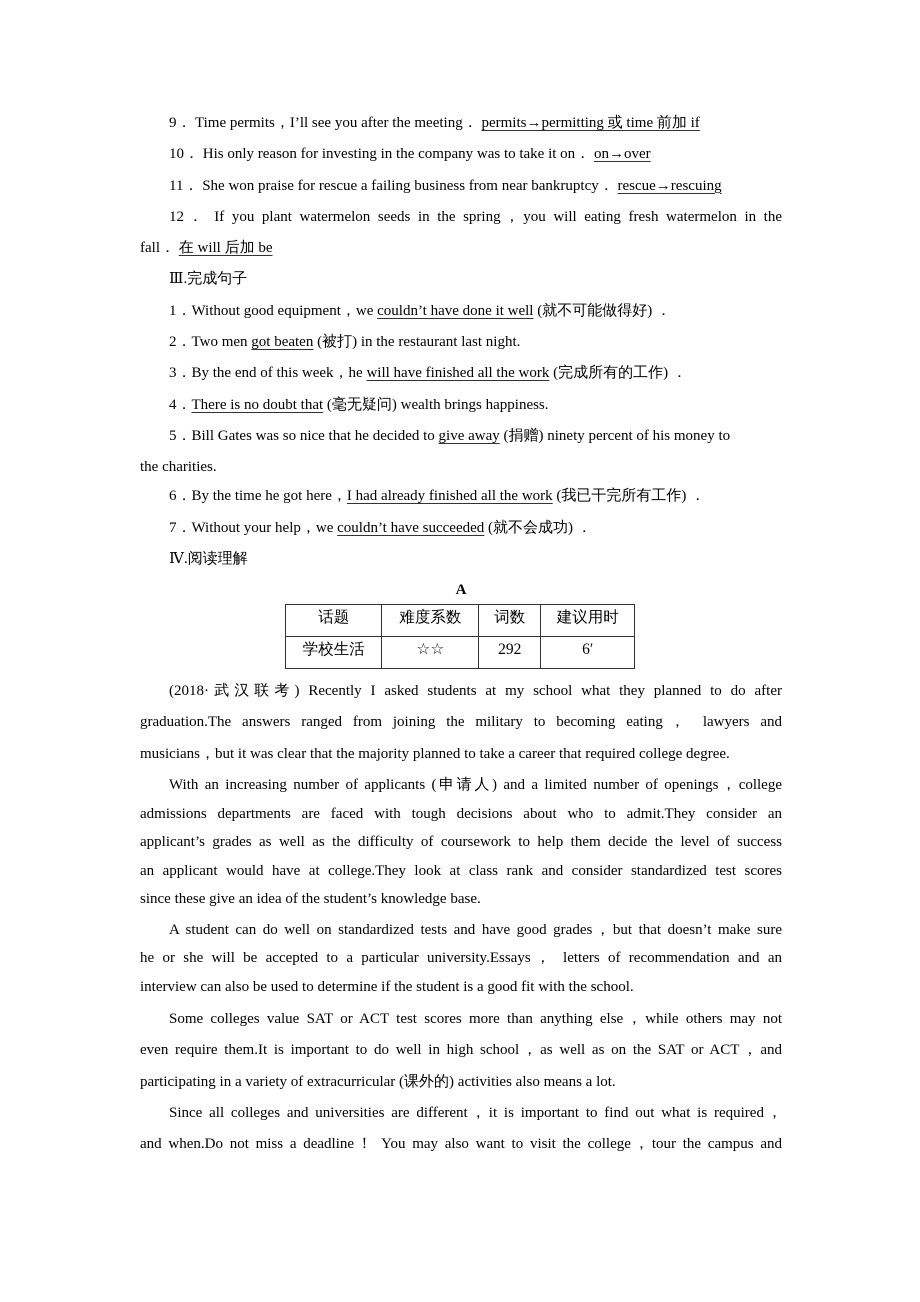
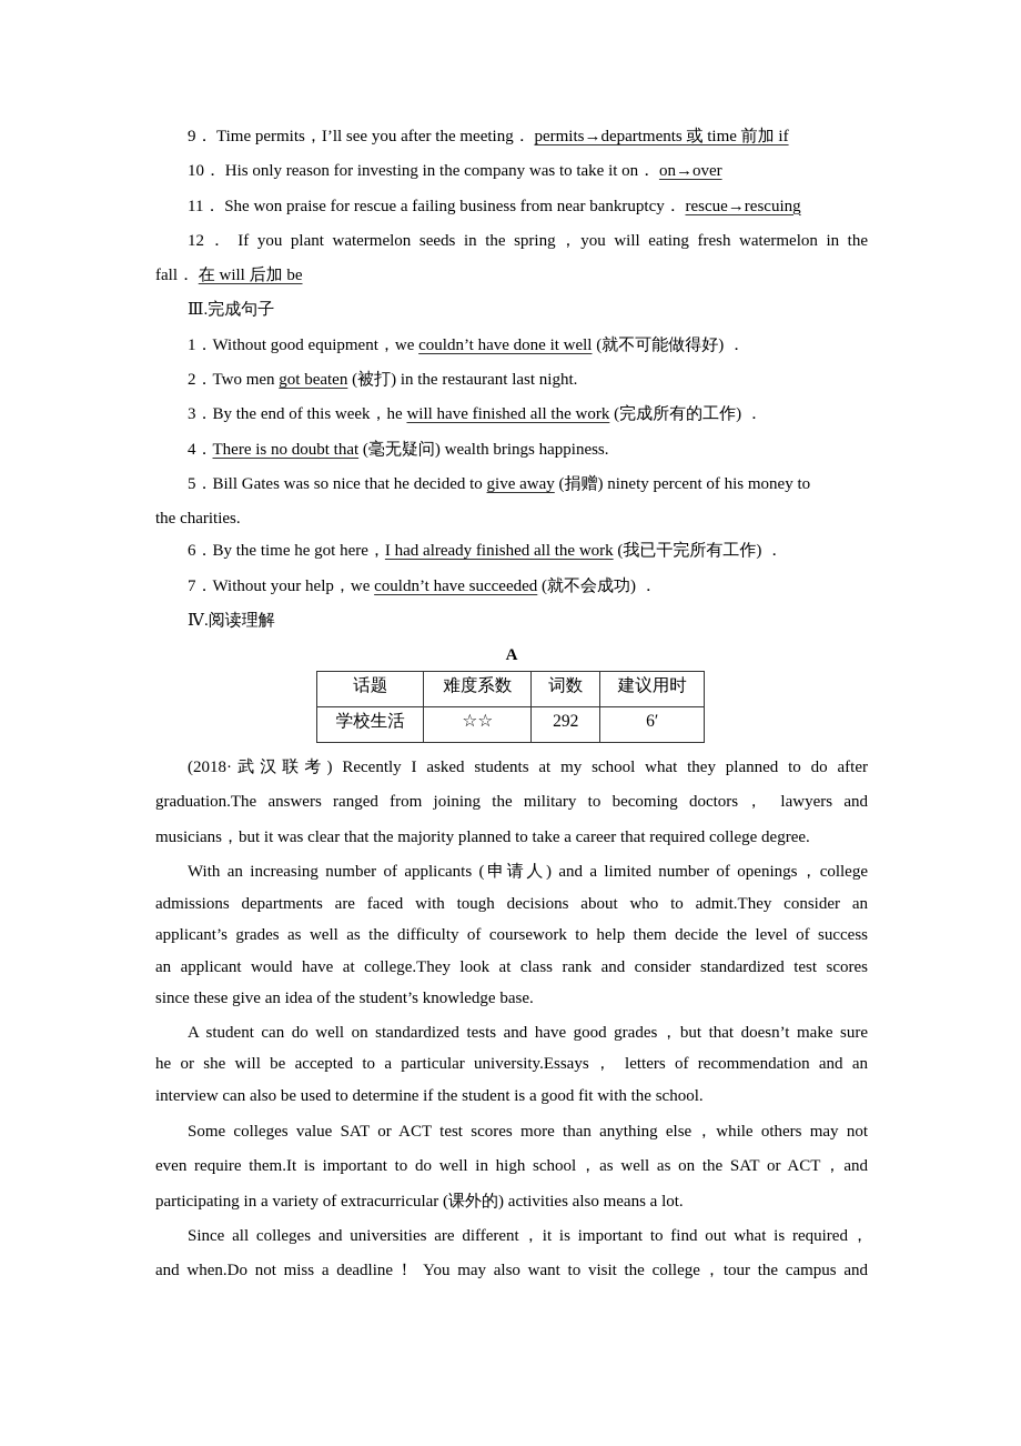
- 9． Time permits，I’ll see you after the meeting． permits→permitting 或 time 前加 if
+ 9． Time permits，I’ll see you after the meeting． permits→departments 或 time 前加 if
  10． His only reason for investing in the company was to take it on． on→over
  11． She won praise for rescue a failing business from near bankruptcy． rescue→rescuing
  12． If you plant watermelon seeds in the spring，you will eating fresh watermelon in the
  fall． 在 will 后加 be
  Ⅲ.完成句子
  1．Without good equipment，we couldn’t have done it well (就不可能做得好) ．
  2．Two men got beaten (被打) in the restaurant last night.
  3．By the end of this week，he will have finished all the work (完成所有的工作) ．
  4．There is no doubt that (毫无疑问) wealth brings happiness.
  5．Bill Gates was so nice that he decided to give away (捐赠) ninety percent of his money to
  the charities.
  6．By the time he got here，I had already finished all the work (我已干完所有工作) ．
  7．Without your help，we couldn’t have succeeded (就不会成功) ．
  Ⅳ.阅读理解
  A
  话题	难度系数	词数	建议用时
  学校生活	☆☆	292	6′
  (2018·武汉联考) Recently I asked students at my school what they planned to do after
- graduation.The answers ranged from joining the military to becoming eating， lawyers and
+ graduation.The answers ranged from joining the military to becoming doctors， lawyers and
  musicians，but it was clear that the majority planned to take a career that required college degree.
  With an increasing number of applicants (申请人) and a limited number of openings，college
  admissions departments are faced with tough decisions about who to admit.They consider an
  applicant’s grades as well as the difficulty of coursework to help them decide the level of success
  an applicant would have at college.They look at class rank and consider standardized test scores
  since these give an idea of the student’s knowledge base.
  A student can do well on standardized tests and have good grades，but that doesn’t make sure
  he or she will be accepted to a particular university.Essays， letters of recommendation and an
  interview can also be used to determine if the student is a good fit with the school.
  Some colleges value SAT or ACT test scores more than anything else，while others may not
  even require them.It is important to do well in high school，as well as on the SAT or ACT，and
  participating in a variety of extracurricular (课外的) activities also means a lot.
  Since all colleges and universities are different，it is important to find out what is required，
  and when.Do not miss a deadline！ You may also want to visit the college，tour the campus and
